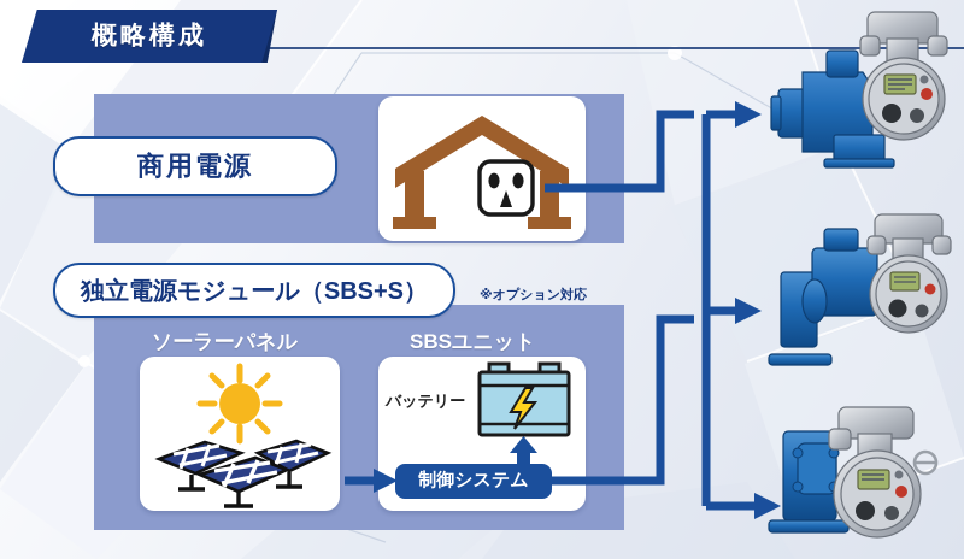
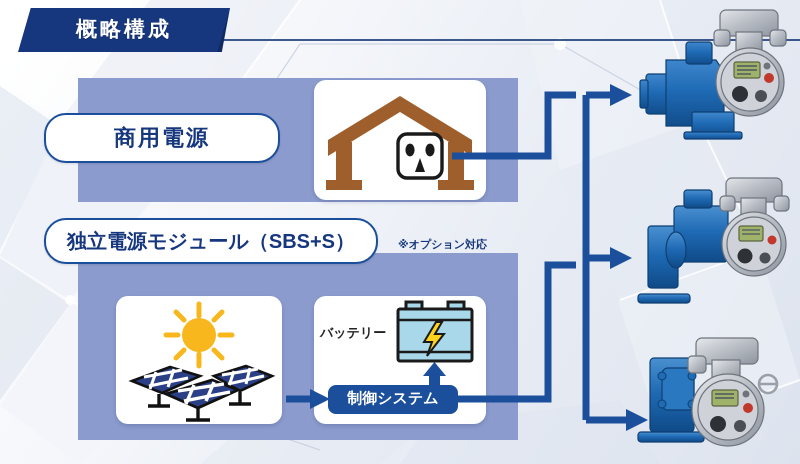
  概略構成
  バッテリー
  制御システム
  商用電源
  独立電源モジュール（SBS+S）
  ※オプション対応
- ソーラーパネル
- SBSユニット
